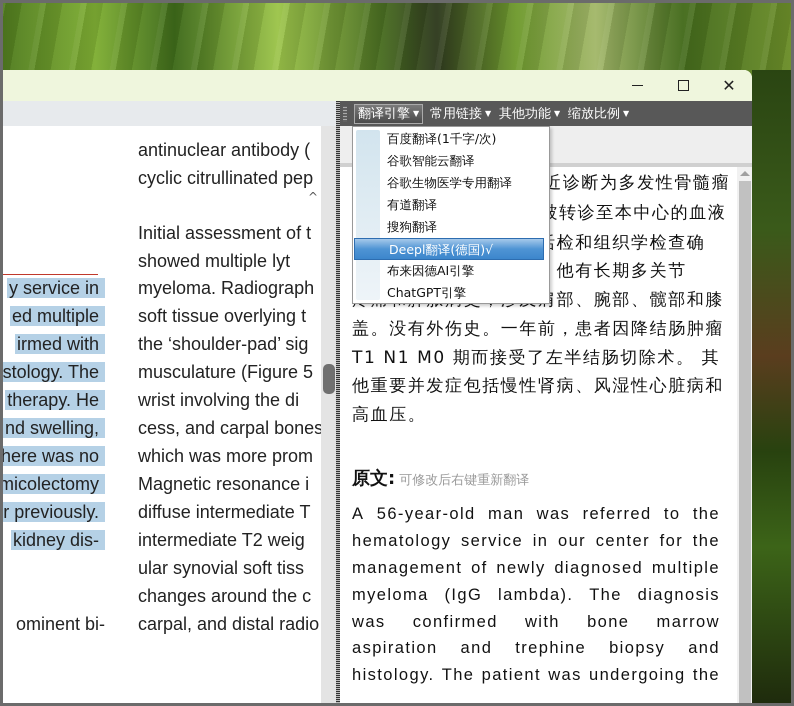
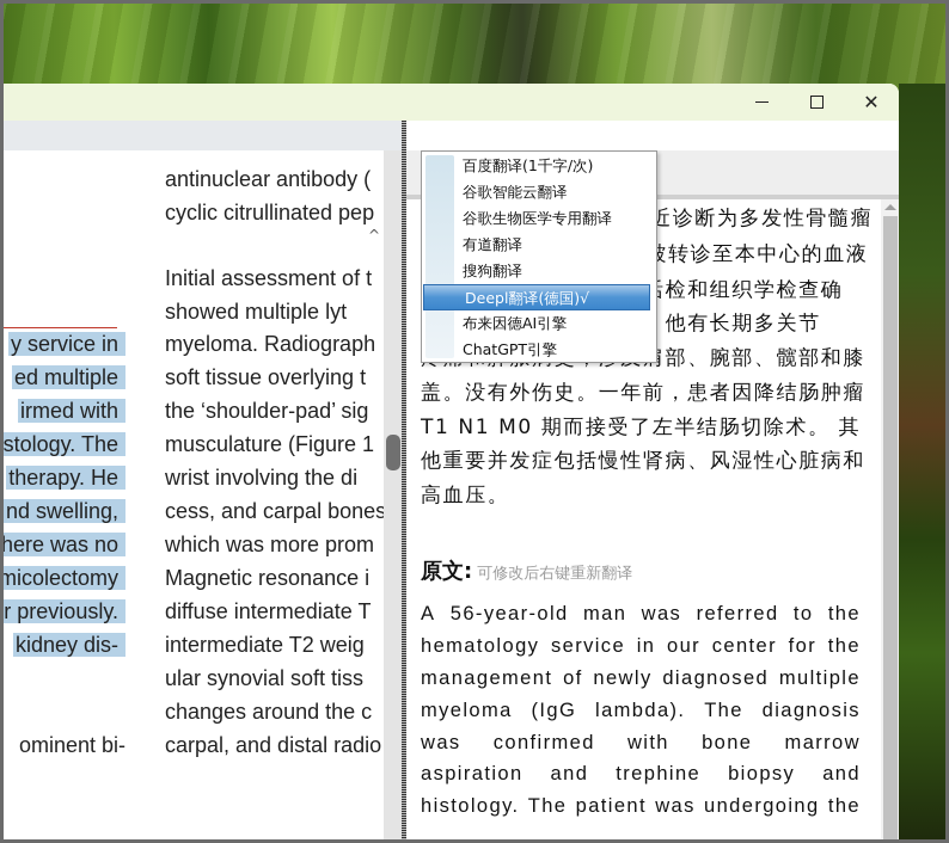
  ✕
  ^
  y service in
  ed multiple
  irmed with
  stology. The
  therapy. He
  nd swelling,
  here was no
  micolectomy
  r previously.
  kidney dis-
  ominent bi-
  antinuclear antibody (
  cyclic citrullinated pep
  Initial assessment of t
  showed multiple lyt
  myeloma. Radiograph
  soft tissue overlying t
  the ‘shoulder-pad’ sig
- musculature (Figure 5
+ musculature (Figure 1
  wrist involving the di
  cess, and carpal bones
  which was more prom
  Magnetic resonance i
  diffuse intermediate T
  intermediate T2 weig
  ular synovial soft tiss
  changes around the c
  carpal, and distal radio
- 翻译引擎 ▼
- 常用链接 ▼
- 其他功能 ▼
- 缩放比例 ▼
  盖。没有外伤史。一年前，患者因降结肠肿瘤
  T1 N1 M0 期而接受了左半结肠切除术。 其
  他重要并发症包括慢性肾病、风湿性心脏病和
  高血压。
  原文: 可修改后右键重新翻译
  A
  56-year-old
  man
  was
  referred
  to
  the
  hematology
  service
  in
  our
  center
  for
  the
  management
  of
  newly
  diagnosed
  multiple
  myeloma
  (IgG
  lambda).
  The
  diagnosis
  was
  confirmed
  with
  bone
  marrow
  aspiration
  and
  trephine
  biopsy
  and
  histology.
  The
  patient
  was
  undergoing
  the
  百度翻译(1千字/次)
  谷歌智能云翻译
  谷歌生物医学专用翻译
  有道翻译
  搜狗翻译
  Deepl翻译(德国)√
  布来因德AI引擎
  ChatGPT引擎
